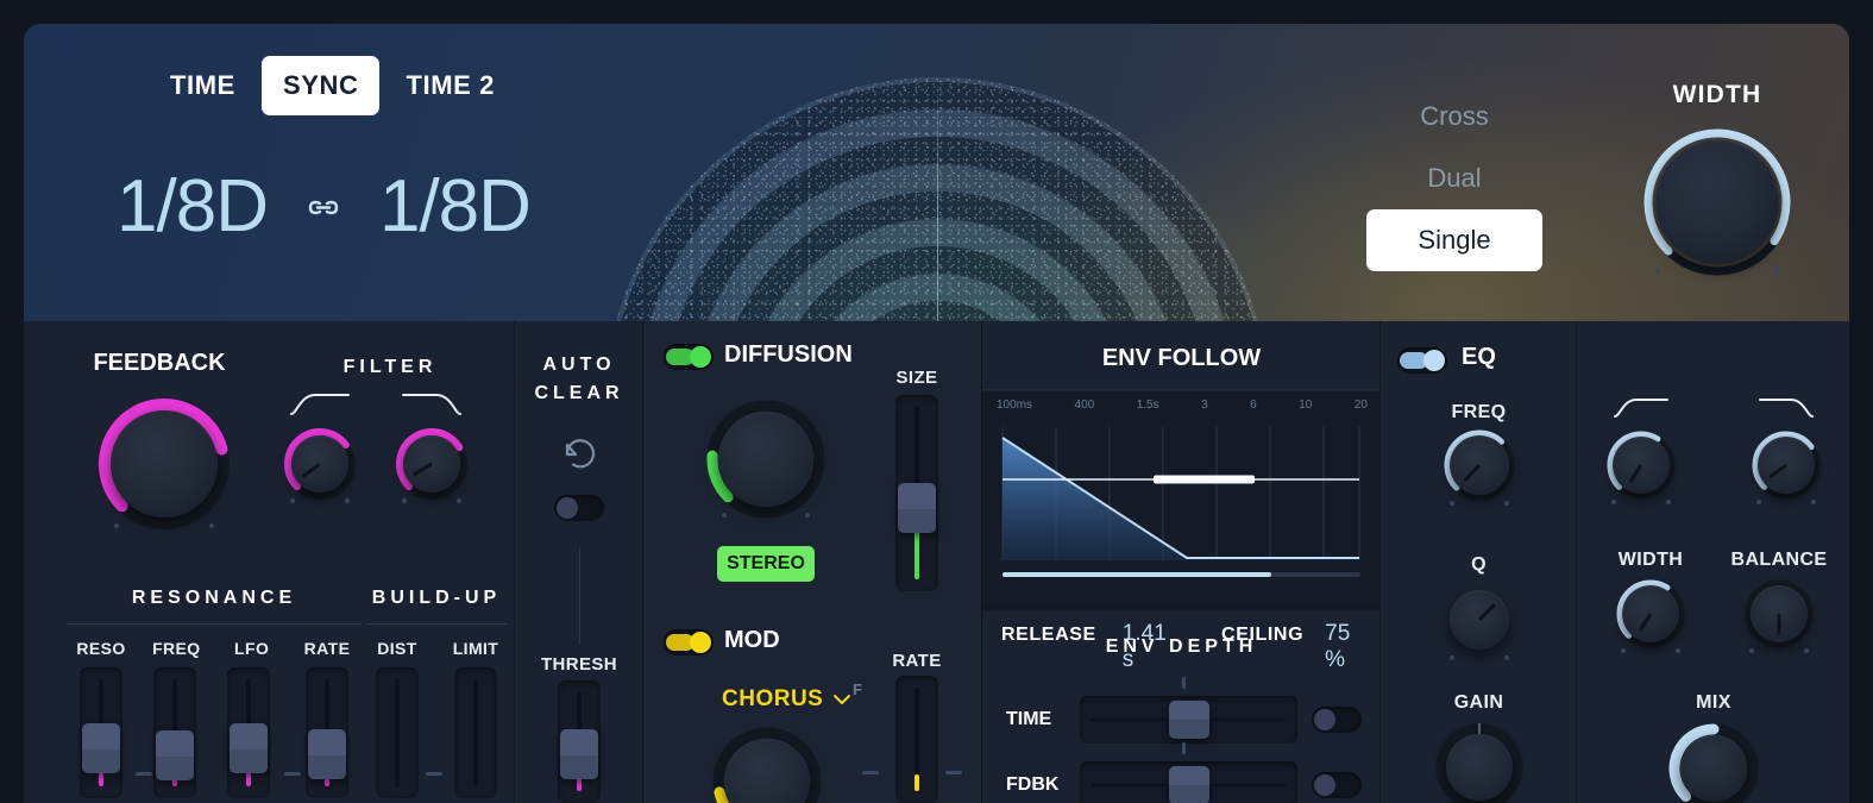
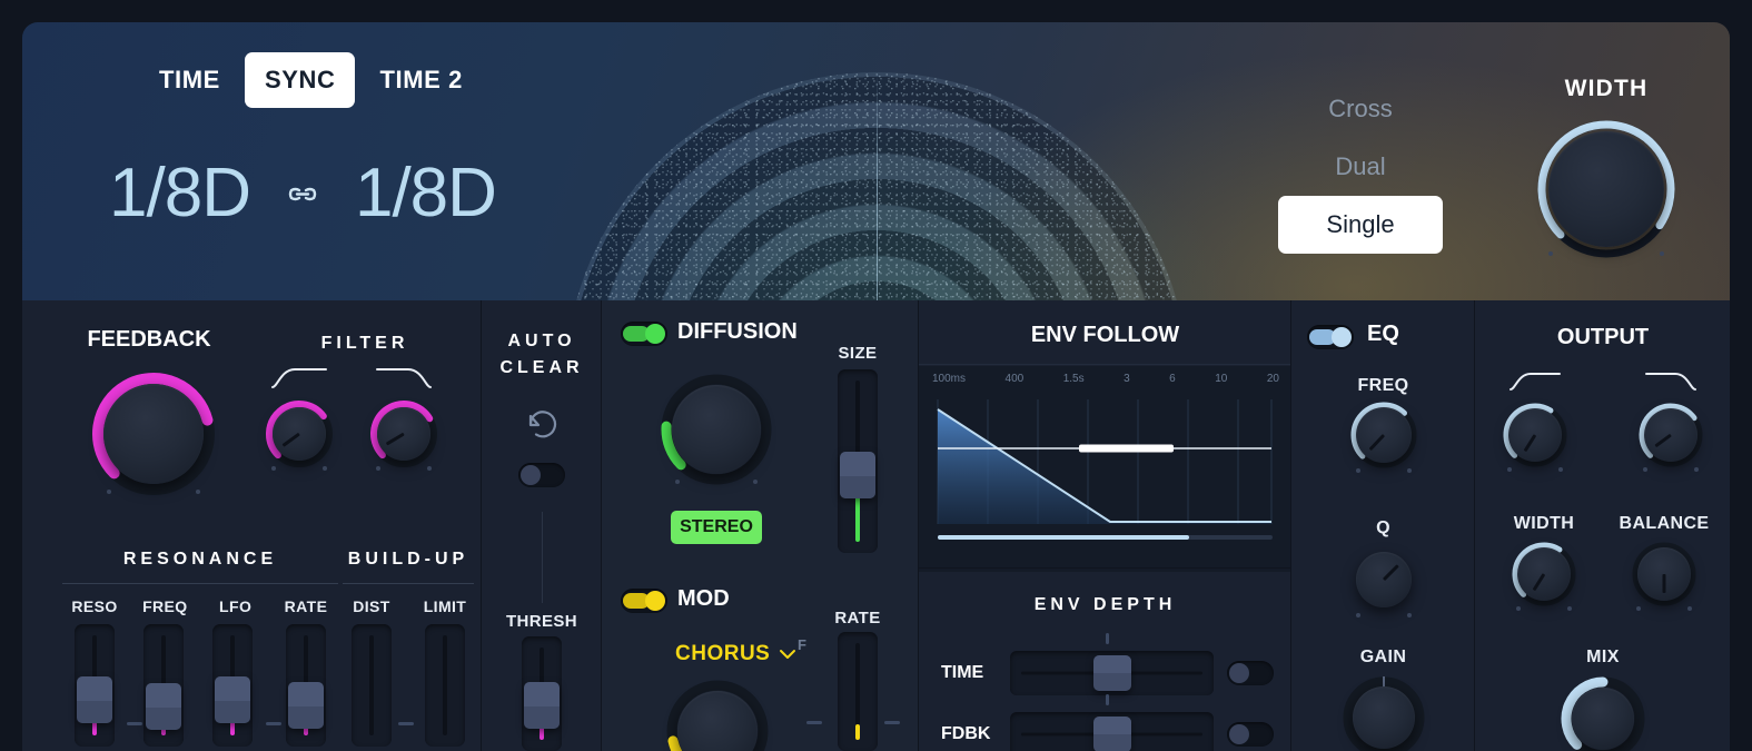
  TIME
  SYNC
  TIME 2
  1/8D
  1/8D
  Cross
  Dual
  Single
  WIDTH
  FEEDBACK
  FILTER
  RESONANCE
  RESO
  FREQ
  LFO
  RATE
  BUILD-UP
  DIST
  LIMIT
  AUTO
  CLEAR
  THRESH
  DIFFUSION
  STEREO
  SIZE
  MOD
  CHORUS
  RATE
  F
  ENV FOLLOW
  100ms
  400
  1.5s
  3
  6
  10
  20
- RELEASE
- 1.41 s
- CEILING
- 75 %
  ENV DEPTH
  TIME
  FDBK
  EQ
  FREQ
  Q
  GAIN
+ OUTPUT
  WIDTH
  BALANCE
  MIX
